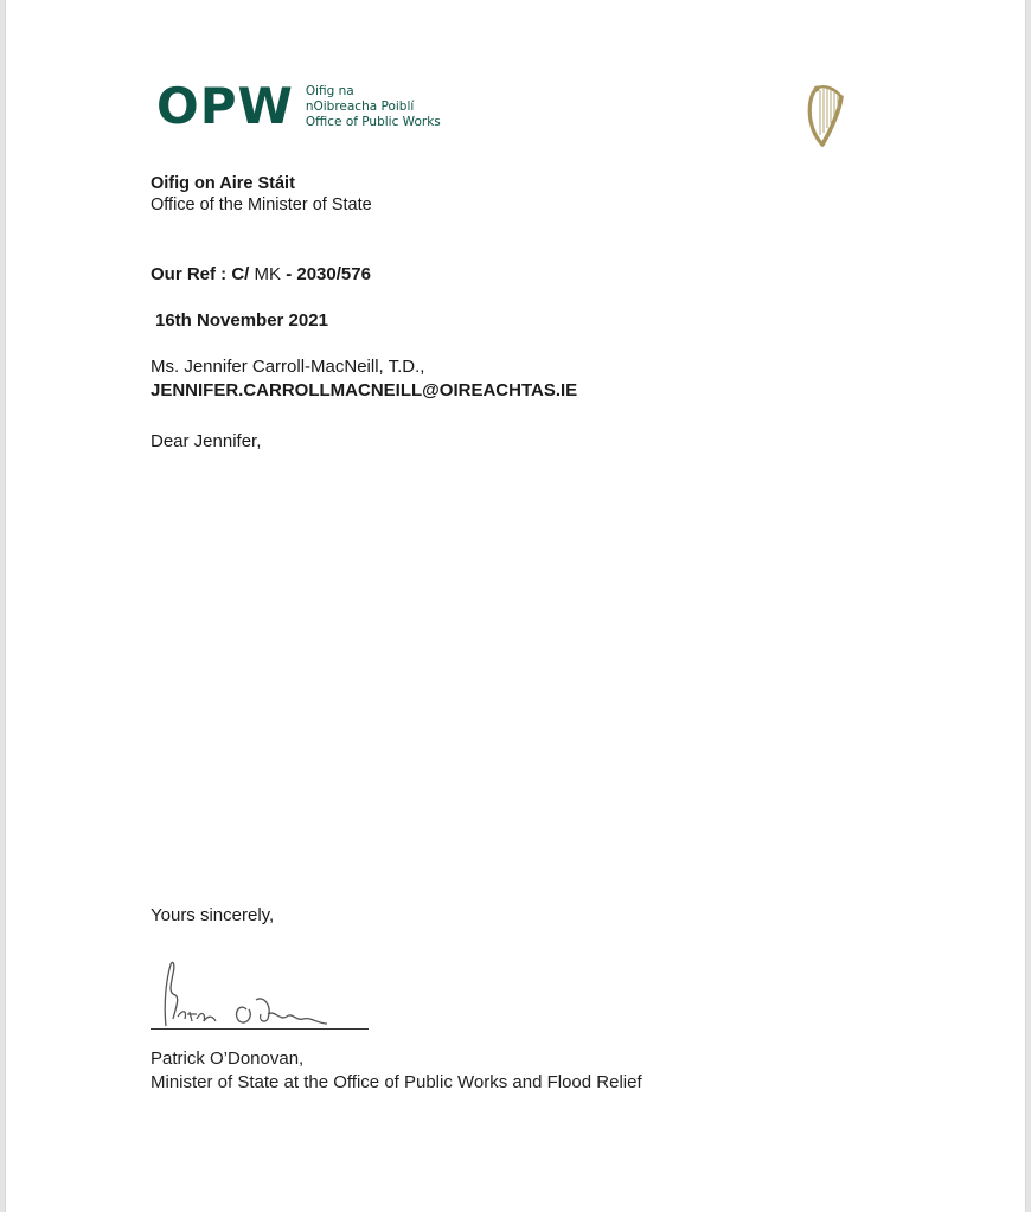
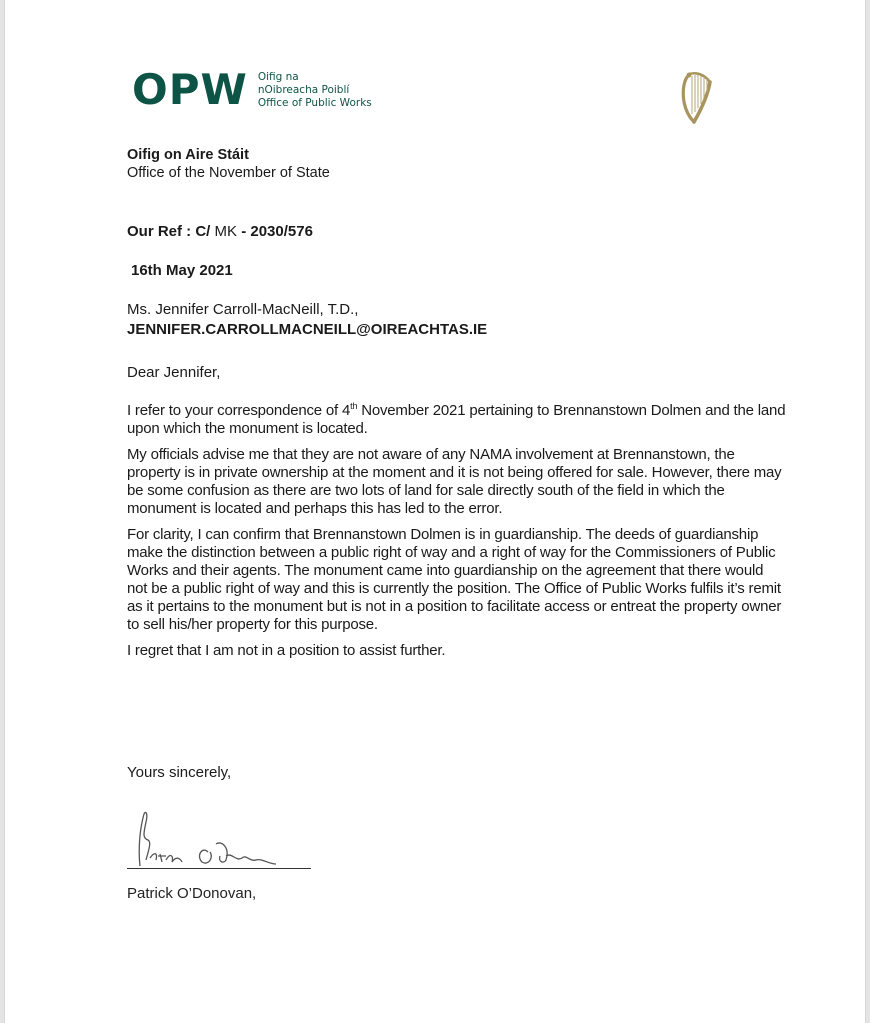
  OPW
  Oifig na
  nOibreacha Poiblí
  Office of Public Works
  Oifig on Aire Stáit
- Office of the Minister of State
+ Office of the November of State
  Our Ref : C/ MK - 2030/576
- 16th November 2021
+ 16th May 2021
  Ms. Jennifer Carroll-MacNeill, T.D.,
  JENNIFER.CARROLLMACNEILL@OIREACHTAS.IE
  Dear Jennifer,
+ I refer to your correspondence of 4th November 2021 pertaining to Brennanstown Dolmen and the land upon which the monument is located.
+ My officials advise me that they are not aware of any NAMA involvement at Brennanstown, the property is in private ownership at the moment and it is not being offered for sale. However, there may be some confusion as there are two lots of land for sale directly south of the field in which the monument is located and perhaps this has led to the error.
+ For clarity, I can confirm that Brennanstown Dolmen is in guardianship. The deeds of guardianship make the distinction between a public right of way and a right of way for the Commissioners of Public Works and their agents. The monument came into guardianship on the agreement that there would not be a public right of way and this is currently the position. The Office of Public Works fulfils it’s remit as it pertains to the monument but is not in a position to facilitate access or entreat the property owner to sell his/her property for this purpose.
+ I regret that I am not in a position to assist further.
  Yours sincerely,
  Patrick O’Donovan,
- Minister of State at the Office of Public Works and Flood Relief
